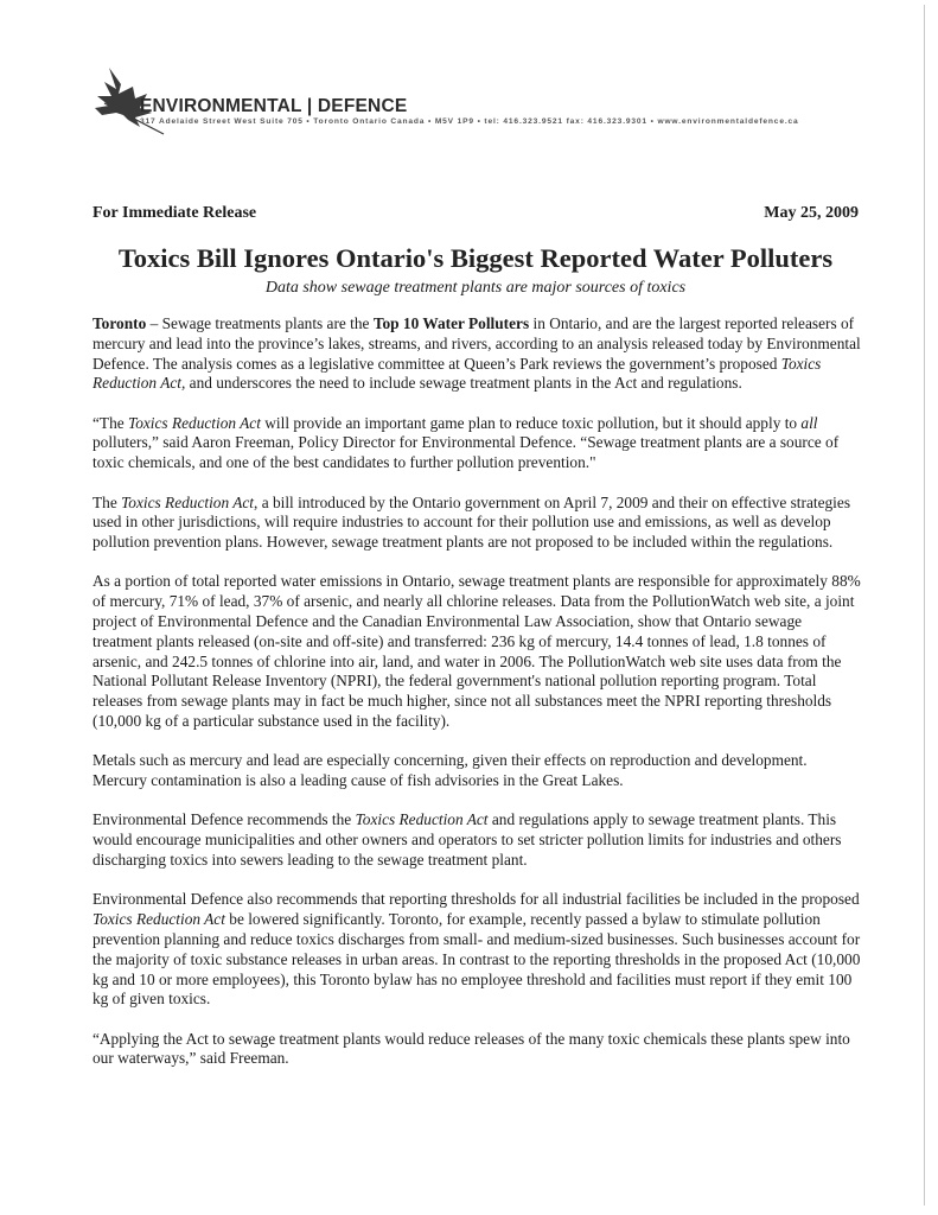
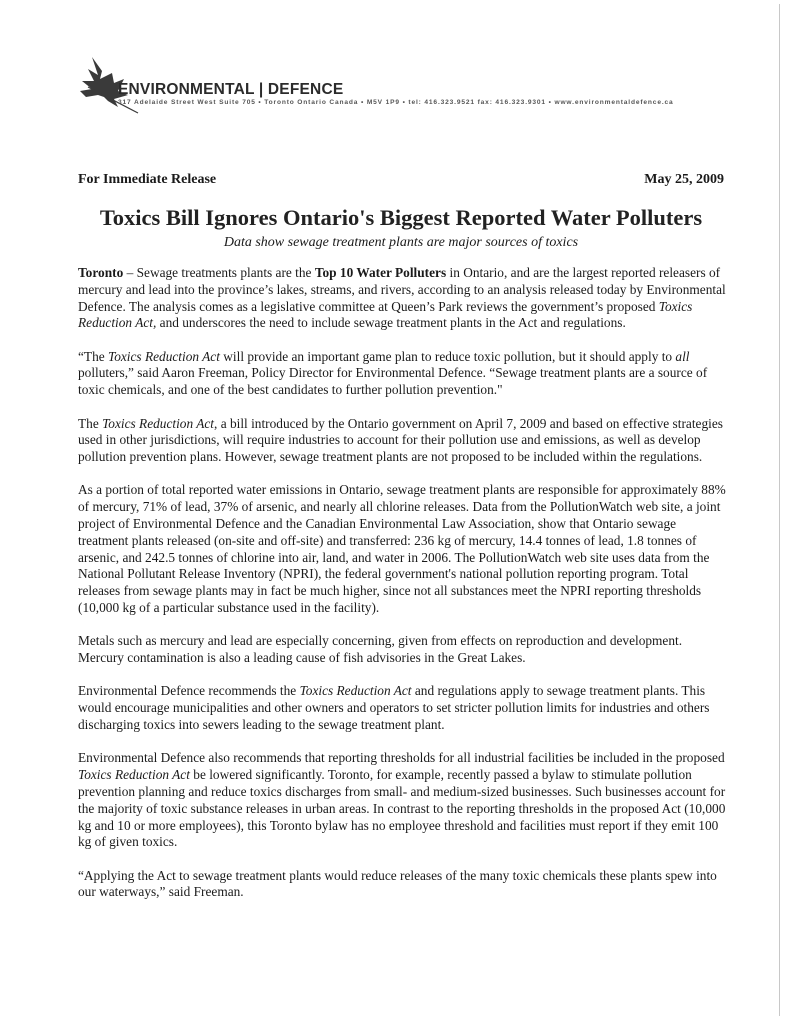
  ENVIRONMENTAL | DEFENCE
  For Immediate Release
  May 25, 2009
  Toxics Bill Ignores Ontario's Biggest Reported Water Polluters
  Data show sewage treatment plants are major sources of toxics
  Toronto – Sewage treatments plants are the Top 10 Water Polluters in Ontario, and are the largest reported releasers of mercury and lead into the province’s lakes, streams, and rivers, according to an analysis released today by Environmental Defence. The analysis comes as a legislative committee at Queen’s Park reviews the government’s proposed Toxics Reduction Act, and underscores the need to include sewage treatment plants in the Act and regulations.
  “The Toxics Reduction Act will provide an important game plan to reduce toxic pollution, but it should apply to all polluters,” said Aaron Freeman, Policy Director for Environmental Defence. “Sewage treatment plants are a source of toxic chemicals, and one of the best candidates to further pollution prevention."
- The Toxics Reduction Act, a bill introduced by the Ontario government on April 7, 2009 and their on effective strategies used in other jurisdictions, will require industries to account for their pollution use and emissions, as well as develop pollution prevention plans. However, sewage treatment plants are not proposed to be included within the regulations.
+ The Toxics Reduction Act, a bill introduced by the Ontario government on April 7, 2009 and based on effective strategies used in other jurisdictions, will require industries to account for their pollution use and emissions, as well as develop pollution prevention plans. However, sewage treatment plants are not proposed to be included within the regulations.
  As a portion of total reported water emissions in Ontario, sewage treatment plants are responsible for approximately 88% of mercury, 71% of lead, 37% of arsenic, and nearly all chlorine releases. Data from the PollutionWatch web site, a joint project of Environmental Defence and the Canadian Environmental Law Association, show that Ontario sewage treatment plants released (on-site and off-site) and transferred: 236 kg of mercury, 14.4 tonnes of lead, 1.8 tonnes of arsenic, and 242.5 tonnes of chlorine into air, land, and water in 2006. The PollutionWatch web site uses data from the National Pollutant Release Inventory (NPRI), the federal government's national pollution reporting program. Total releases from sewage plants may in fact be much higher, since not all substances meet the NPRI reporting thresholds (10,000 kg of a particular substance used in the facility).
- Metals such as mercury and lead are especially concerning, given their effects on reproduction and development. Mercury contamination is also a leading cause of fish advisories in the Great Lakes.
+ Metals such as mercury and lead are especially concerning, given from effects on reproduction and development. Mercury contamination is also a leading cause of fish advisories in the Great Lakes.
  Environmental Defence recommends the Toxics Reduction Act and regulations apply to sewage treatment plants. This would encourage municipalities and other owners and operators to set stricter pollution limits for industries and others discharging toxics into sewers leading to the sewage treatment plant.
  Environmental Defence also recommends that reporting thresholds for all industrial facilities be included in the proposed Toxics Reduction Act be lowered significantly. Toronto, for example, recently passed a bylaw to stimulate pollution prevention planning and reduce toxics discharges from small- and medium-sized businesses. Such businesses account for the majority of toxic substance releases in urban areas. In contrast to the reporting thresholds in the proposed Act (10,000 kg and 10 or more employees), this Toronto bylaw has no employee threshold and facilities must report if they emit 100 kg of given toxics.
  “Applying the Act to sewage treatment plants would reduce releases of the many toxic chemicals these plants spew into our waterways,” said Freeman.
